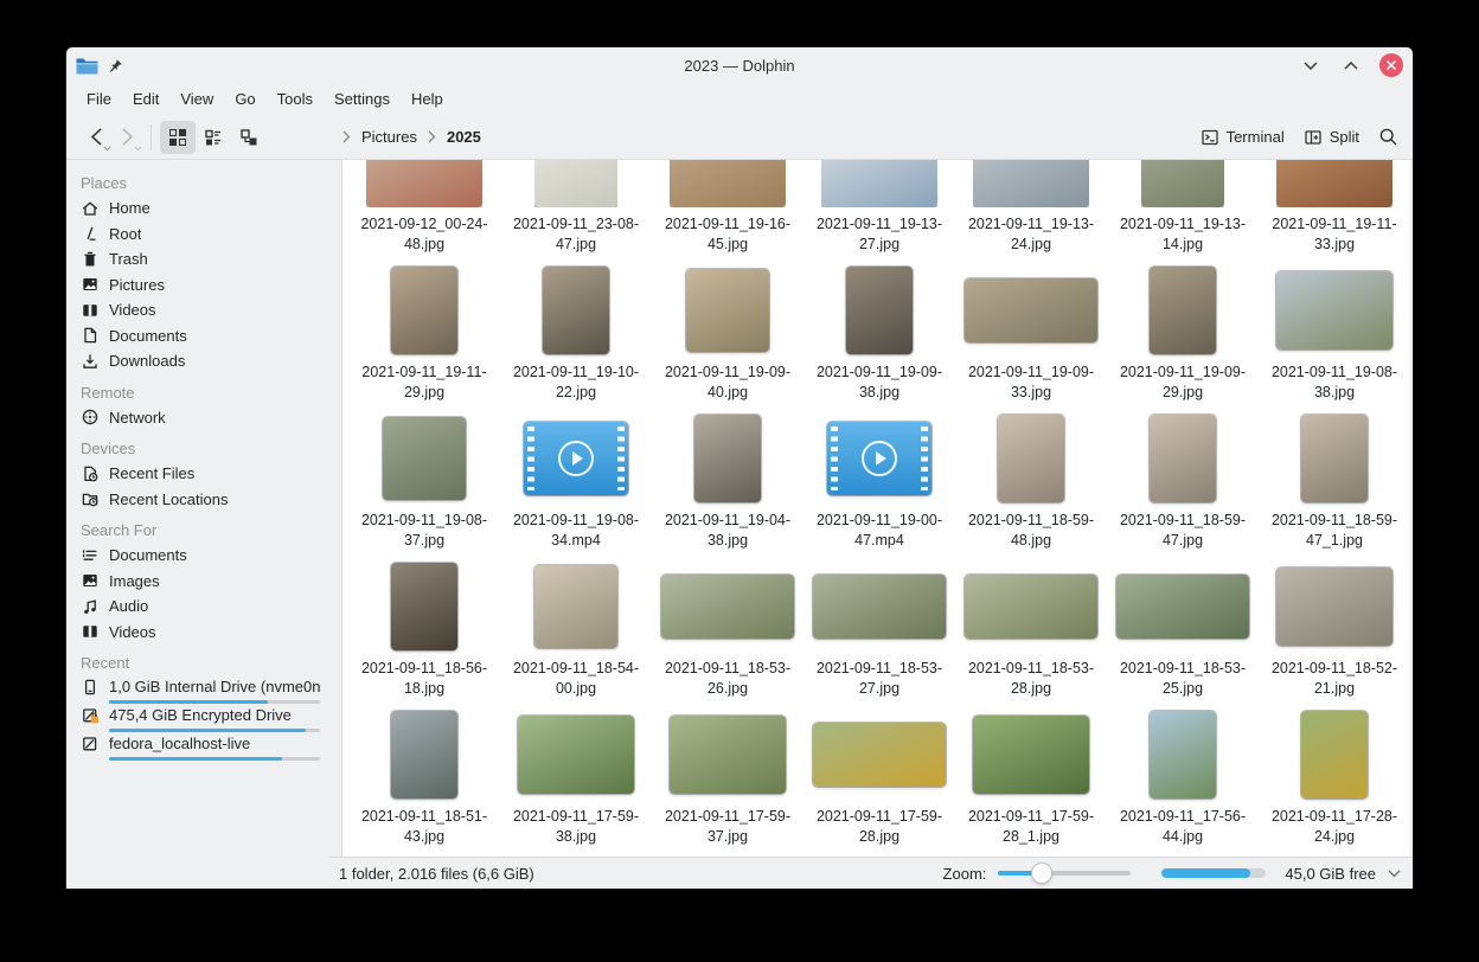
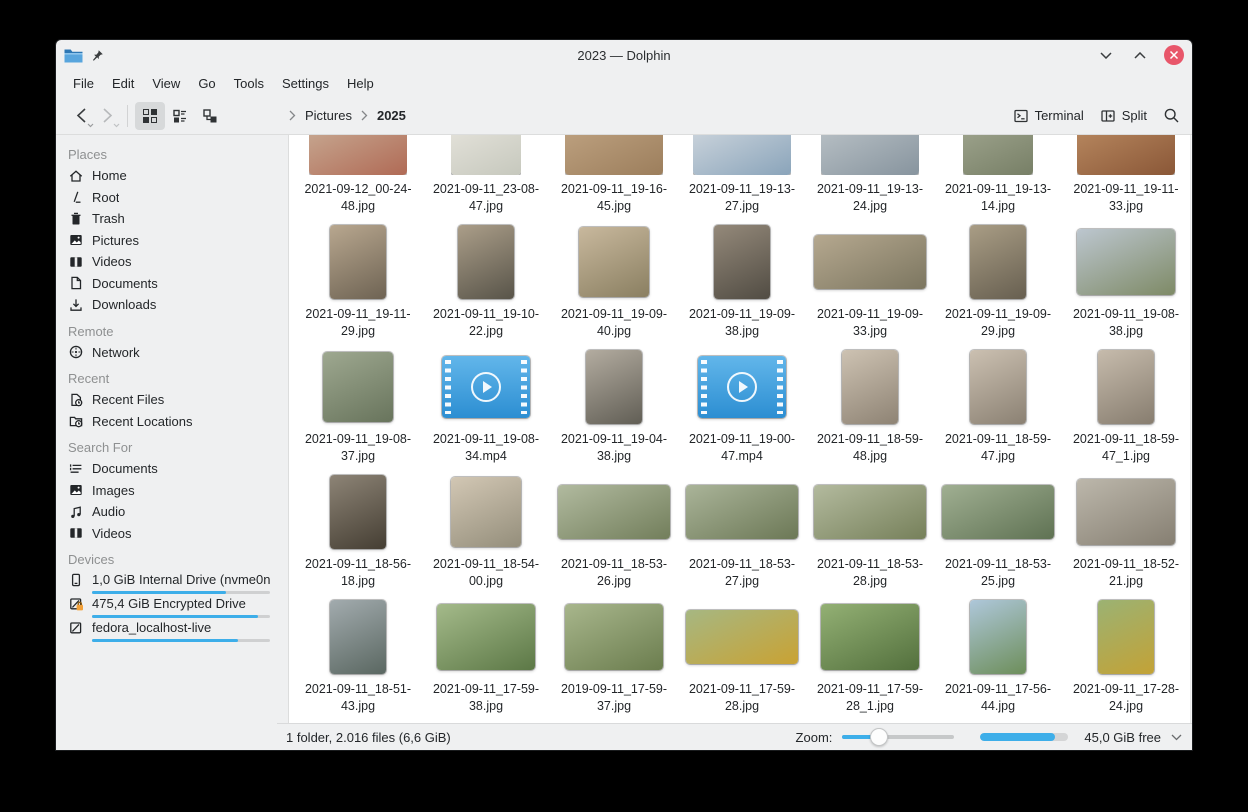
  2023 — Dolphin
  File
  Edit
  View
  Go
  Tools
  Settings
  Help
  Pictures
  2025
  Terminal
  Split
  Places
  Home
  Root
  Trash
  Pictures
  Videos
  Documents
  Downloads
  Remote
  Network
- Devices
+ Recent
  Recent Files
  Recent Locations
  Search For
  Documents
  Images
  Audio
  Videos
- Recent
+ Devices
  1,0 GiB Internal Drive (nvme0n
  475,4 GiB Encrypted Drive
  fedora_localhost-live
  2021-09-12_00-24-48.jpg
  2021-09-11_23-08-47.jpg
  2021-09-11_19-16-45.jpg
  2021-09-11_19-13-27.jpg
  2021-09-11_19-13-24.jpg
  2021-09-11_19-13-14.jpg
  2021-09-11_19-11-33.jpg
  2021-09-11_19-11-29.jpg
  2021-09-11_19-10-22.jpg
  2021-09-11_19-09-40.jpg
  2021-09-11_19-09-38.jpg
  2021-09-11_19-09-33.jpg
  2021-09-11_19-09-29.jpg
  2021-09-11_19-08-38.jpg
  2021-09-11_19-08-37.jpg
  2021-09-11_19-08-34.mp4
  2021-09-11_19-04-38.jpg
  2021-09-11_19-00-47.mp4
  2021-09-11_18-59-48.jpg
  2021-09-11_18-59-47.jpg
  2021-09-11_18-59-47_1.jpg
  2021-09-11_18-56-18.jpg
  2021-09-11_18-54-00.jpg
  2021-09-11_18-53-26.jpg
  2021-09-11_18-53-27.jpg
  2021-09-11_18-53-28.jpg
  2021-09-11_18-53-25.jpg
  2021-09-11_18-52-21.jpg
  2021-09-11_18-51-43.jpg
  2021-09-11_17-59-38.jpg
- 2021-09-11_17-59-37.jpg
+ 2019-09-11_17-59-37.jpg
  2021-09-11_17-59-28.jpg
  2021-09-11_17-59-28_1.jpg
  2021-09-11_17-56-44.jpg
  2021-09-11_17-28-24.jpg
  1 folder, 2.016 files (6,6 GiB)
  Zoom:
  45,0 GiB free
